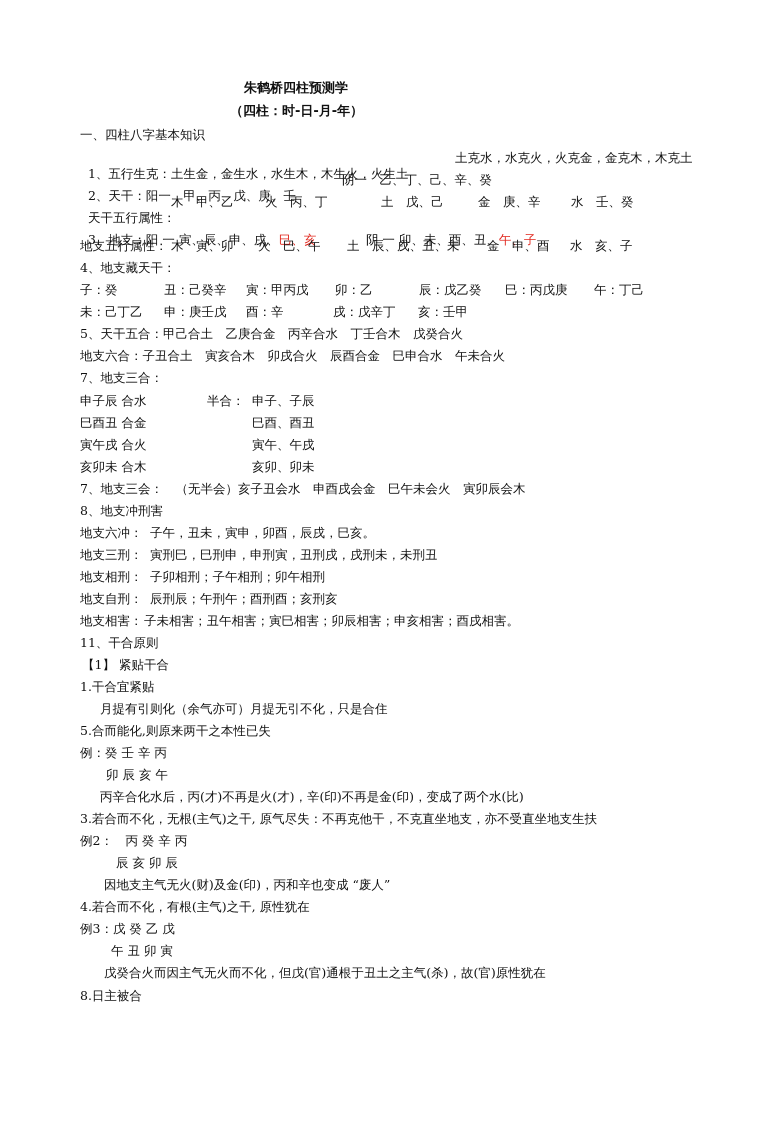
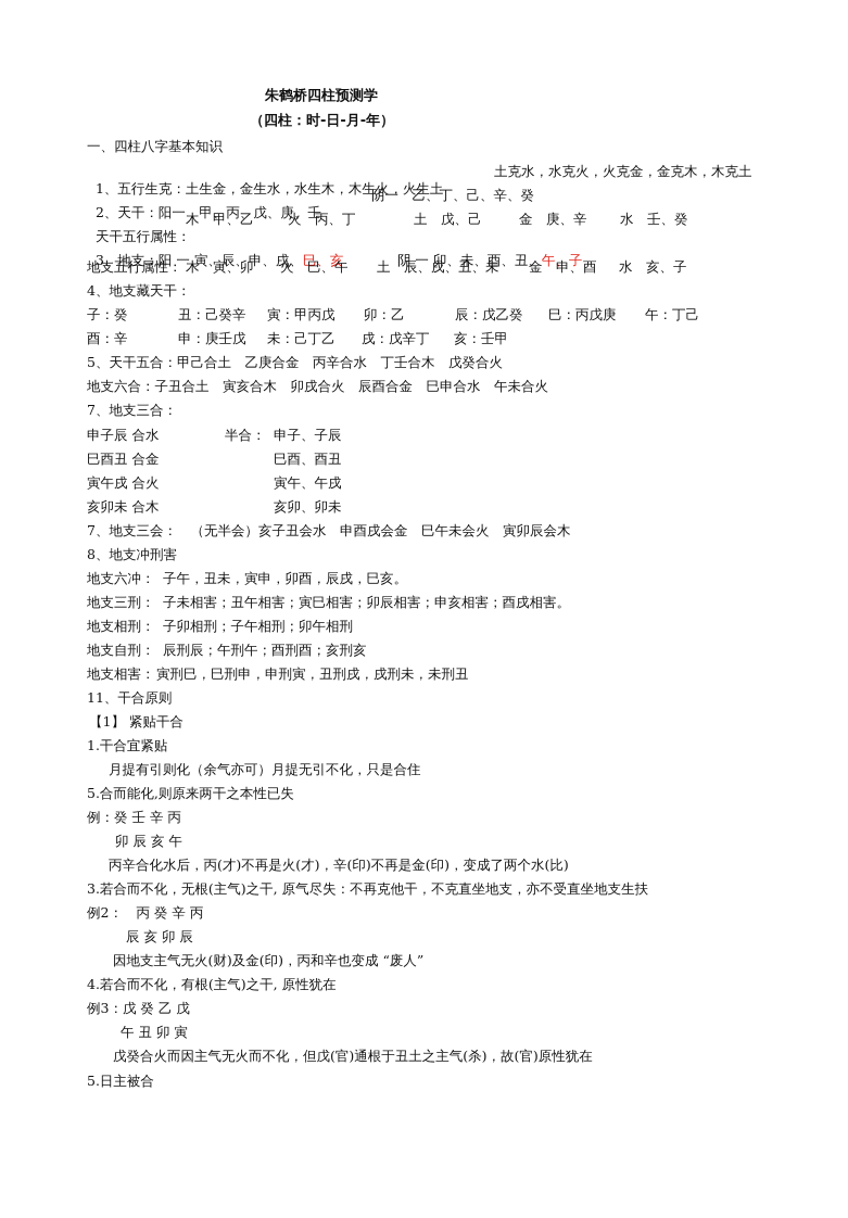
  朱鹤桥四柱预测学
  （四柱：时-日-月-年）
  一、四柱八字基本知识
  1、五行生克：土生金，金生水，水生木，木生火，火生土
  土克水，水克火，火克金，金克木，木克土
  2、天干：阳一 甲、丙、戊、庚、壬
  阴一 乙、丁、己、辛、癸
  天干五行属性：
  木 甲、乙
  火 丙、丁
  土 戊、己
  金 庚、辛
  水 壬、癸
  3、地支：阳 一 寅、辰、申、戌、巳、亥
  阴 一 卯、未、酉、丑、午、子
  地支五行属性：
  木 寅、卯
  火 巳、午
  土 辰、戌、丑、未
  金 申、酉
  水 亥、子
  4、地支藏天干：
  子：癸
  丑：己癸辛
  寅：甲丙戊
  卯：乙
  辰：戊乙癸
  巳：丙戊庚
  午：丁己
- 未：己丁乙
+ 酉：辛
  申：庚壬戊
- 酉：辛
+ 未：己丁乙
  戌：戊辛丁
  亥：壬甲
  5、天干五合：甲己合土 乙庚合金 丙辛合水 丁壬合木 戊癸合火
  地支六合：子丑合土 寅亥合木 卯戌合火 辰酉合金 巳申合水 午未合火
  7、地支三合：
  申子辰 合水
  半合：
  申子、子辰
  巳酉丑 合金
  巳酉、酉丑
  寅午戌 合火
  寅午、午戌
  亥卯未 合木
  亥卯、卯未
  7、地支三会： （无半会）亥子丑会水 申酉戌会金 巳午未会火 寅卯辰会木
  8、地支冲刑害
  地支六冲：
  子午，丑未，寅申，卯酉，辰戌，巳亥。
  地支三刑：
- 寅刑巳，巳刑申，申刑寅，丑刑戌，戌刑未，未刑丑
+ 子未相害；丑午相害；寅巳相害；卯辰相害；申亥相害；酉戌相害。
  地支相刑：
  子卯相刑；子午相刑；卯午相刑
  地支自刑：
  辰刑辰；午刑午；酉刑酉；亥刑亥
  地支相害：
- 子未相害；丑午相害；寅巳相害；卯辰相害；申亥相害；酉戌相害。
+ 寅刑巳，巳刑申，申刑寅，丑刑戌，戌刑未，未刑丑
  11、干合原则
  【1】 紧贴干合
  1.干合宜紧贴
  月提有引则化（余气亦可）月提无引不化，只是合住
  5.合而能化,则原来两干之本性已失
  例：癸 壬 辛 丙
  卯 辰 亥 午
  丙辛合化水后，丙(才)不再是火(才)，辛(印)不再是金(印)，变成了两个水(比)
  3.若合而不化，无根(主气)之干, 原气尽失：不再克他干，不克直坐地支，亦不受直坐地支生扶
  例2： 丙 癸 辛 丙
  辰 亥 卯 辰
  因地支主气无火(财)及金(印)，丙和辛也变成 “废人”
  4.若合而不化，有根(主气)之干, 原性犹在
  例3：戊 癸 乙 戊
  午 丑 卯 寅
  戊癸合火而因主气无火而不化，但戊(官)通根于丑土之主气(杀)，故(官)原性犹在
- 8.日主被合
+ 5.日主被合
